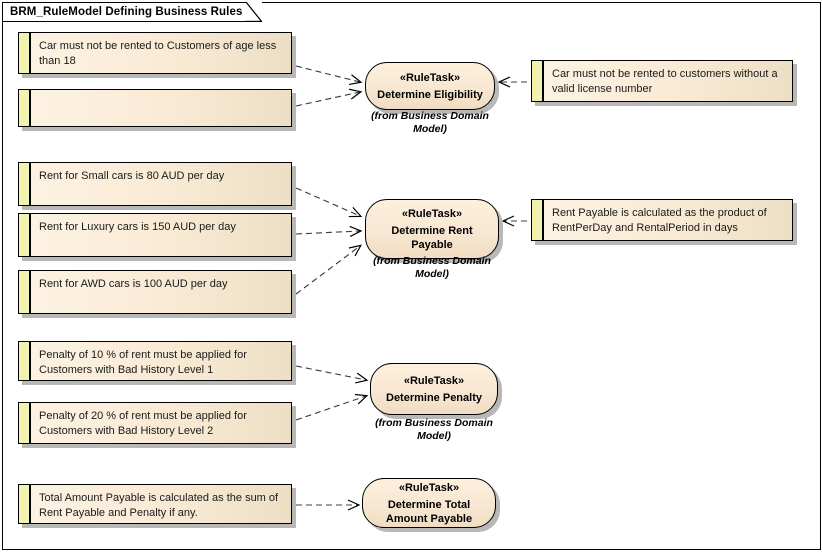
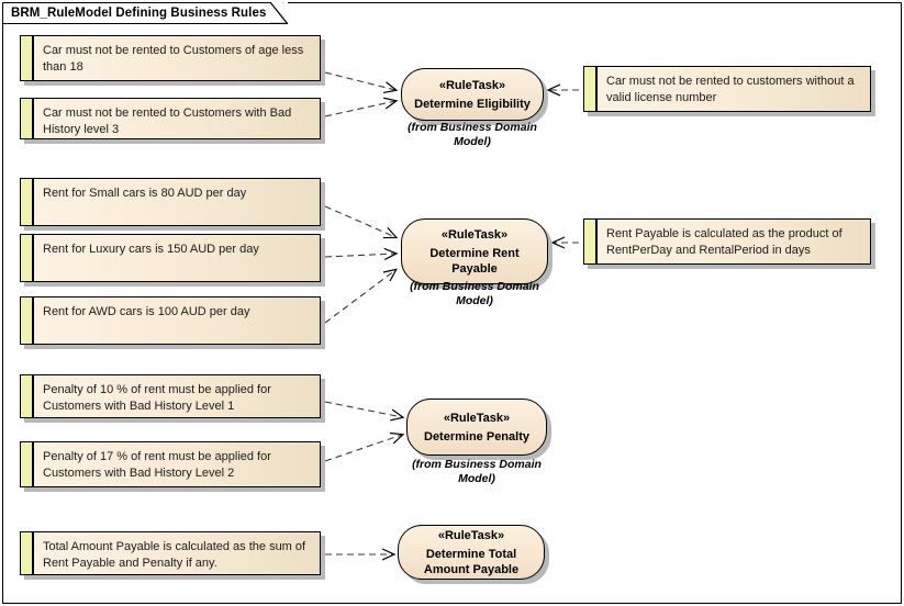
  Car must not be rented to Customers of age less than 18
+ Car must not be rented to Customers with Bad History level 3
  Rent for Small cars is 80 AUD per day
  Rent for Luxury cars is 150 AUD per day
  Rent for AWD cars is 100 AUD per day
  Penalty of 10 % of rent must be applied for Customers with Bad History Level 1
- Penalty of 20 % of rent must be applied for Customers with Bad History Level 2
+ Penalty of 17 % of rent must be applied for Customers with Bad History Level 2
  Total Amount Payable is calculated as the sum of Rent Payable and Penalty if any.
  Car must not be rented to customers without a valid license number
  Rent Payable is calculated as the product of RentPerDay and RentalPeriod in days
  «RuleTask»
  Determine Eligibility
  (from Business Domain Model)
  «RuleTask»
  Determine Rent Payable
  (from Business Domain Model)
  «RuleTask»
  Determine Penalty
  (from Business Domain Model)
  «RuleTask»
  Determine Total Amount Payable
  BRM_RuleModel Defining Business Rules
